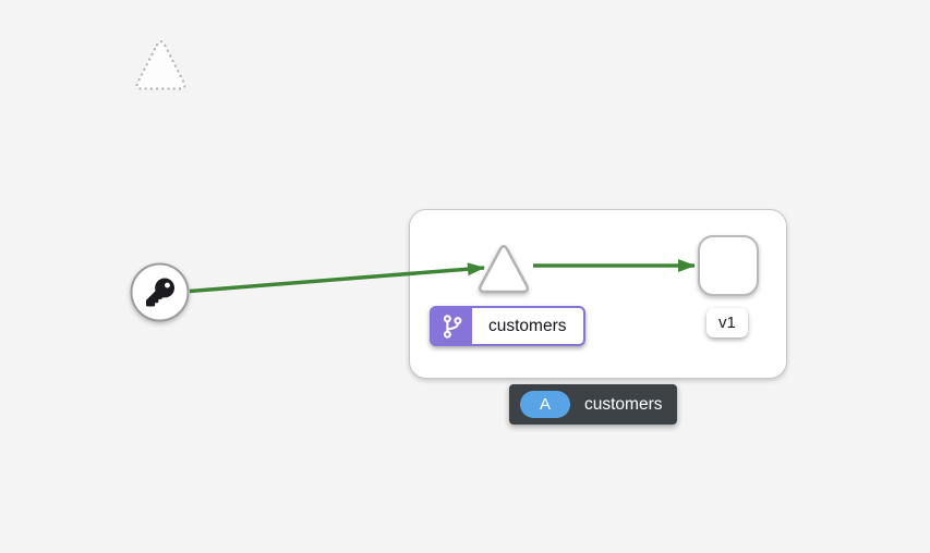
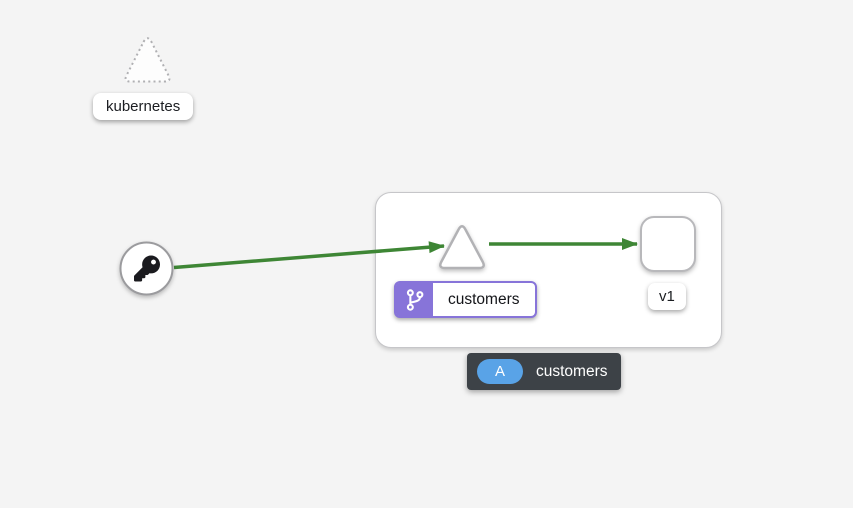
+ kubernetes
  customers
  v1
  A
  customers
